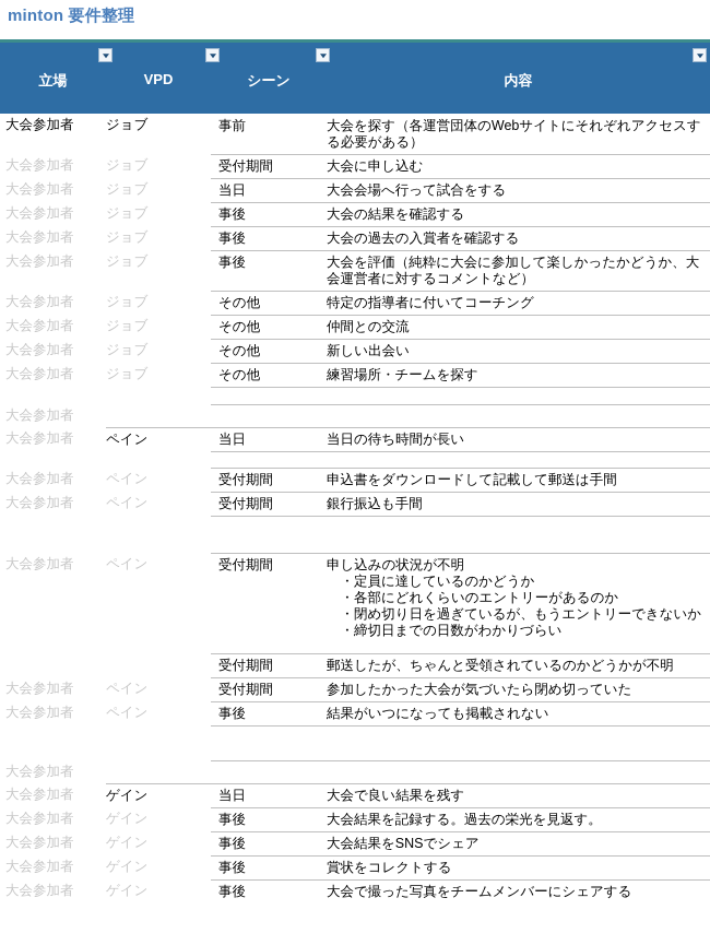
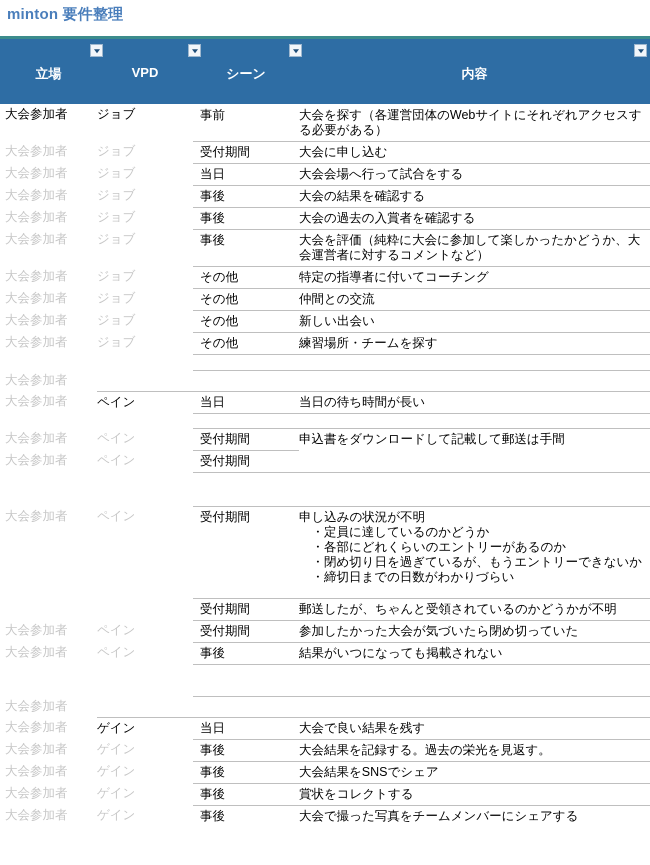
  minton 要件整理
  立場
  VPD
  シーン
  内容
  大会参加者
  ジョブ
  事前
  大会を探す（各運営団体のWebサイトにそれぞれアクセスする必要がある）
  大会参加者
  ジョブ
  受付期間
  大会に申し込む
  大会参加者
  ジョブ
  当日
  大会会場へ行って試合をする
  大会参加者
  ジョブ
  事後
  大会の結果を確認する
  大会参加者
  ジョブ
  事後
  大会の過去の入賞者を確認する
  大会参加者
  ジョブ
  事後
  大会を評価（純粋に大会に参加して楽しかったかどうか、大会運営者に対するコメントなど）
  大会参加者
  ジョブ
  その他
  特定の指導者に付いてコーチング
  大会参加者
  ジョブ
  その他
  仲間との交流
  大会参加者
  ジョブ
  その他
  新しい出会い
  大会参加者
  ジョブ
  その他
  練習場所・チームを探す
  大会参加者
  大会参加者
  ペイン
  当日
  当日の待ち時間が長い
  大会参加者
  ペイン
  受付期間
  申込書をダウンロードして記載して郵送は手間
  大会参加者
  ペイン
  受付期間
- 銀行振込も手間
  大会参加者
  ペイン
  受付期間
  申し込みの状況が不明
  ・定員に達しているのかどうか
  ・各部にどれくらいのエントリーがあるのか
  ・閉め切り日を過ぎているが、もうエントリーできないか
  ・締切日までの日数がわかりづらい
  受付期間
  郵送したが、ちゃんと受領されているのかどうかが不明
  大会参加者
  ペイン
  受付期間
  参加したかった大会が気づいたら閉め切っていた
  大会参加者
  ペイン
  事後
  結果がいつになっても掲載されない
  大会参加者
  大会参加者
  ゲイン
  当日
  大会で良い結果を残す
  大会参加者
  ゲイン
  事後
  大会結果を記録する。過去の栄光を見返す。
  大会参加者
  ゲイン
  事後
  大会結果をSNSでシェア
  大会参加者
  ゲイン
  事後
  賞状をコレクトする
  大会参加者
  ゲイン
  事後
  大会で撮った写真をチームメンバーにシェアする
